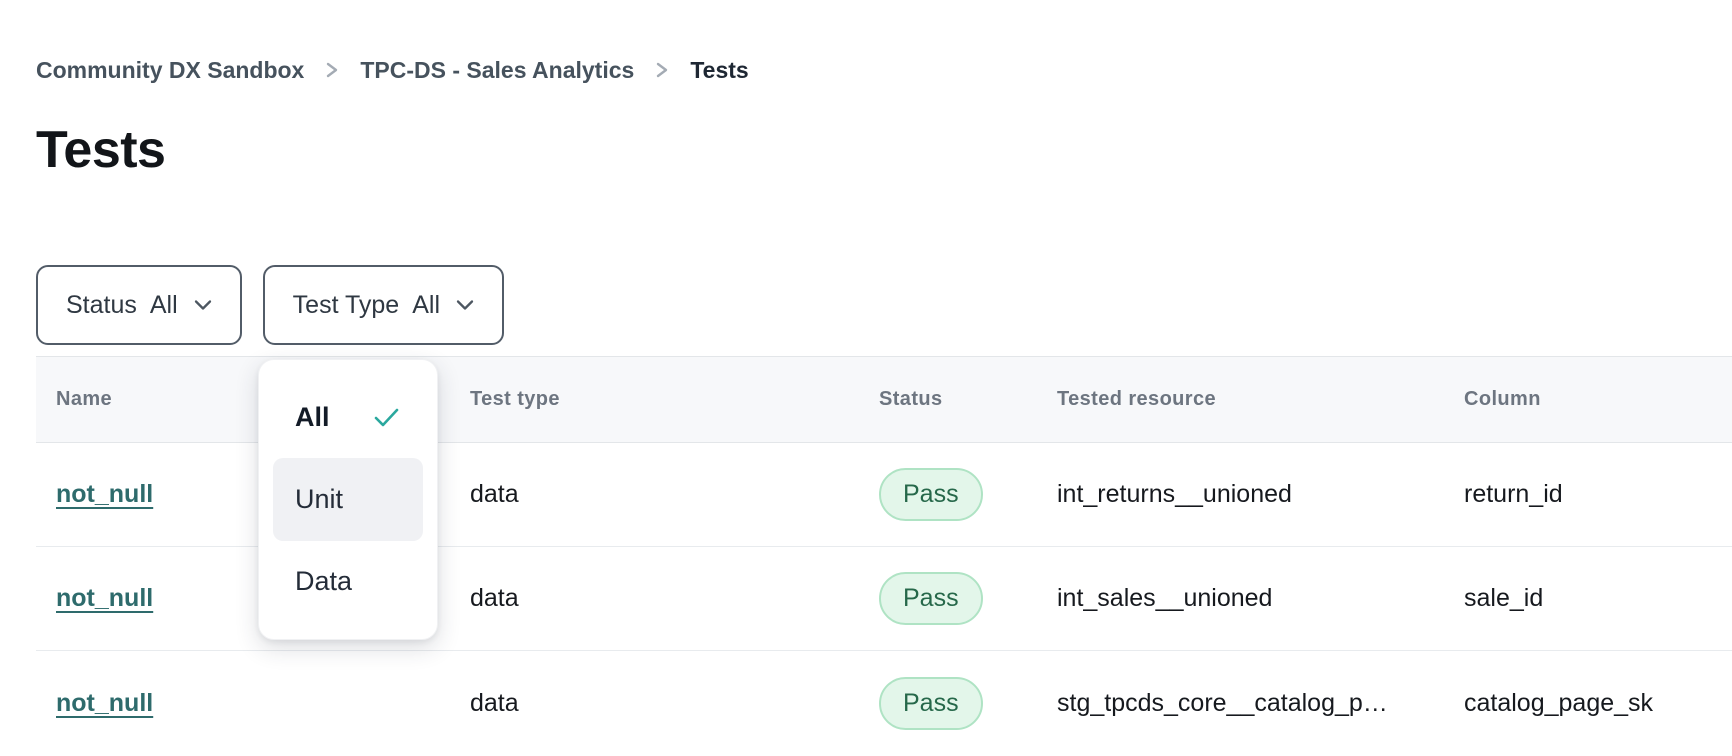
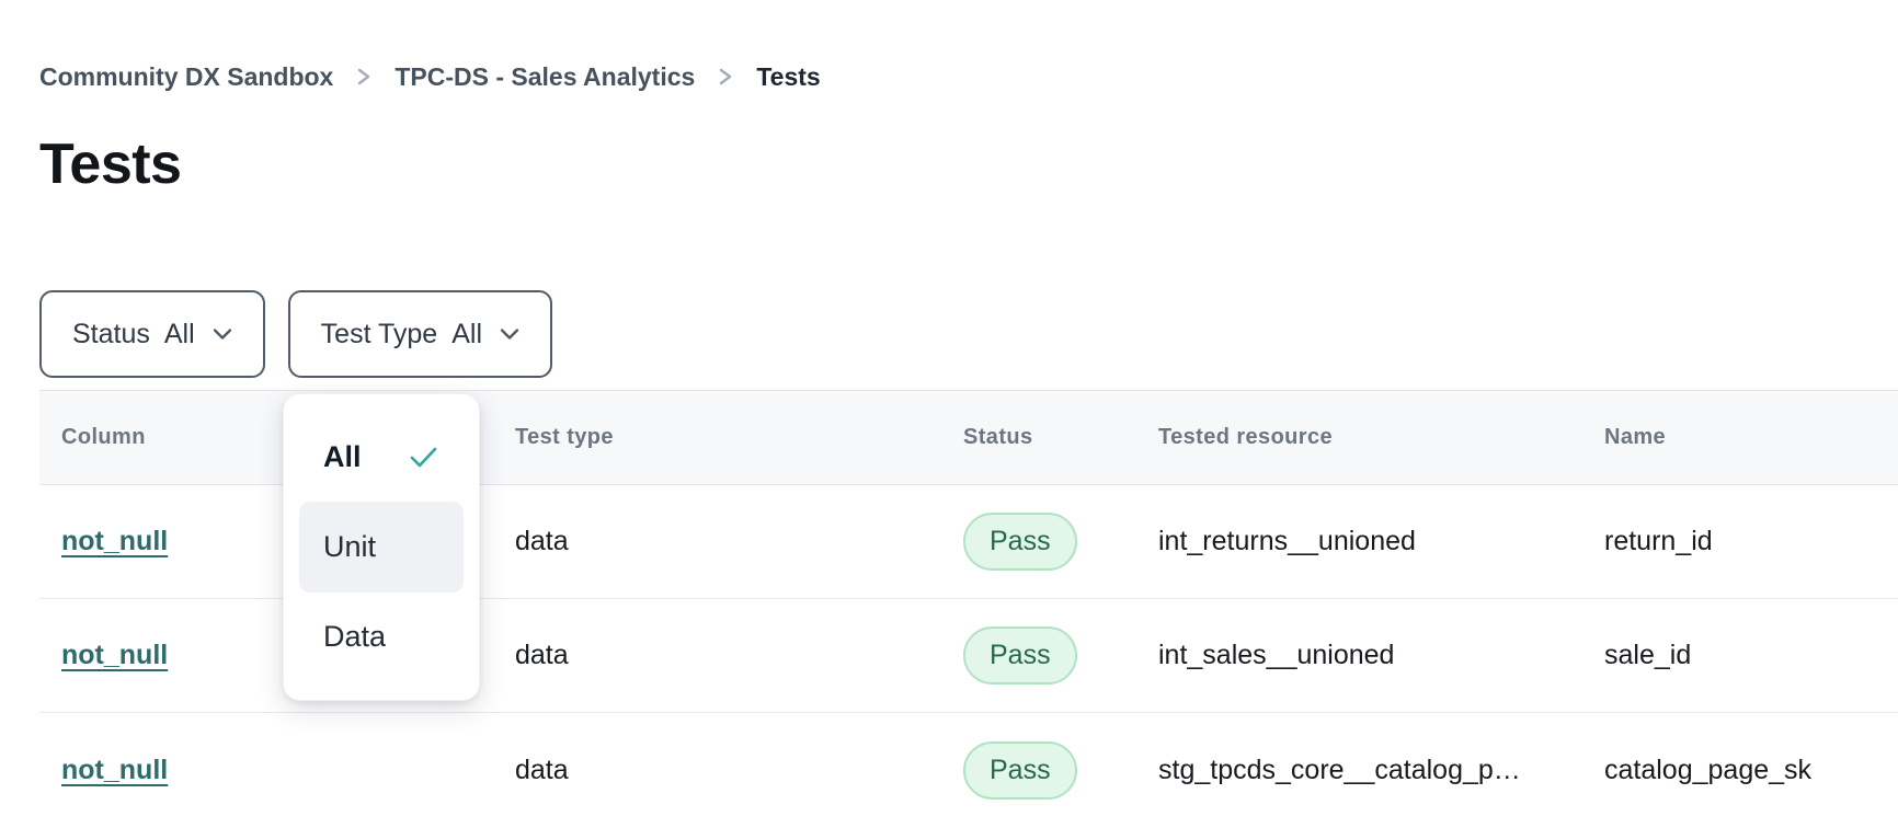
  Community DX Sandbox
  TPC-DS - Sales Analytics
  Tests
  Tests
  Status
  All
  Test Type
  All
- Name
+ Column
  Test type
  Status
  Tested resource
- Column
+ Name
  not_null
  data
  Pass
  int_returns__unioned
  return_id
  not_null
  data
  Pass
  int_sales__unioned
  sale_id
  not_null
  data
  Pass
  stg_tpcds_core__catalog_p…
  catalog_page_sk
  All
  Unit
  Data
